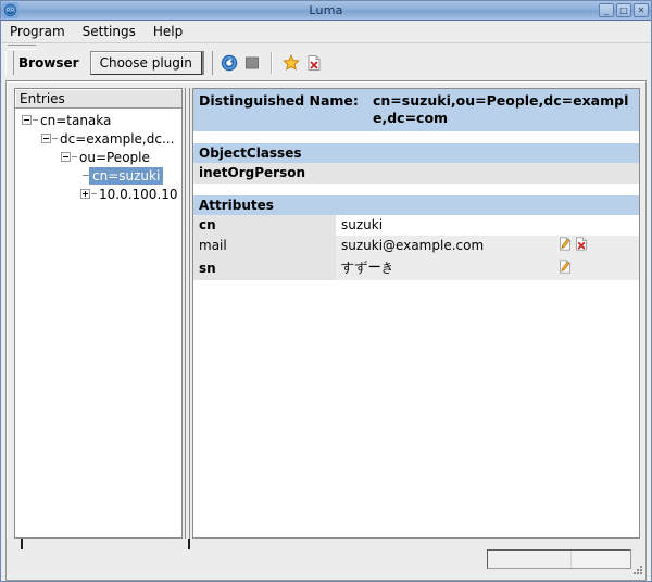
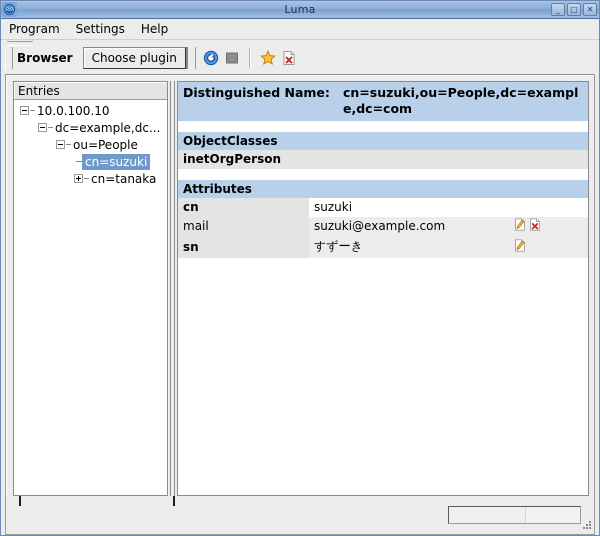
  Luma
  _
  □
  ✕
  Program
  Settings
  Help
  Browser
  Choose plugin
  Entries
- cn=tanaka
+ 10.0.100.10
  dc=example,dc...
  ou=People
  cn=suzuki
- 10.0.100.10
+ cn=tanaka
  Distinguished Name:
  cn=suzuki,ou=People,dc=example,dc=com
  ObjectClasses
  inetOrgPerson
  Attributes
  cn	suzuki
  mail	suzuki@example.com
  sn	すずーき
